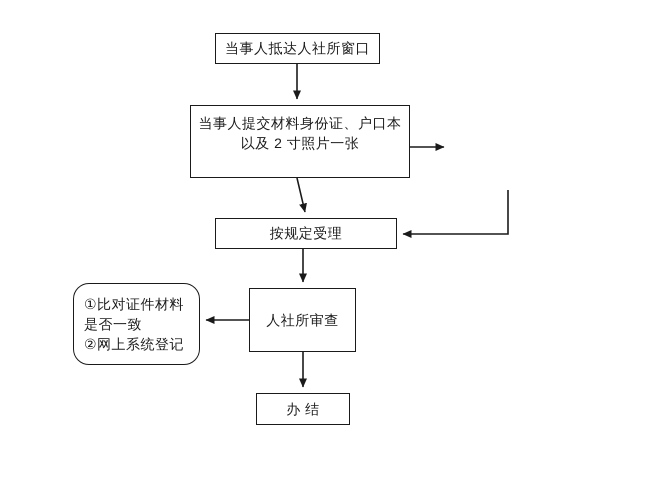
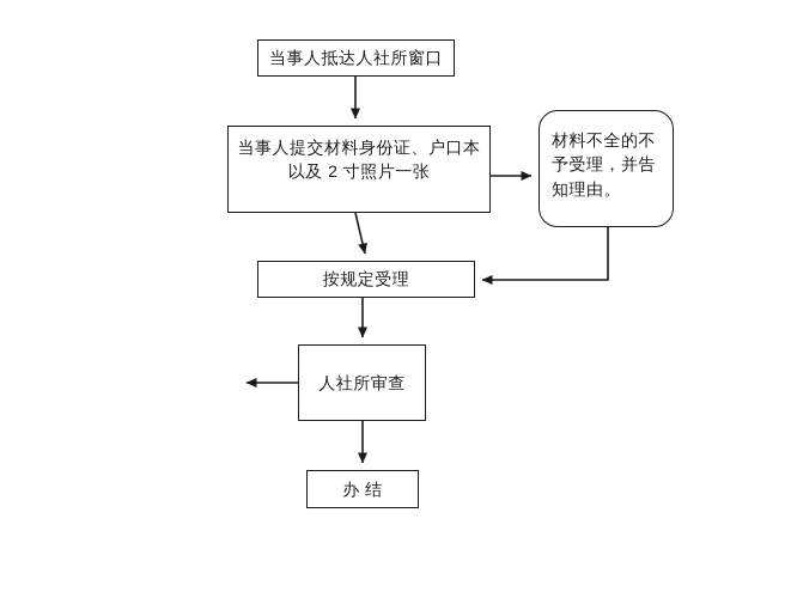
  当事人抵达人社所窗口
  当事人提交材料身份证、户口本
  以及 2 寸照片一张
+ 材料不全的不
+ 予受理，并告
+ 知理由。
  按规定受理
- ①比对证件材料
- 是否一致
- ②网上系统登记
  人社所审查
  办 结
